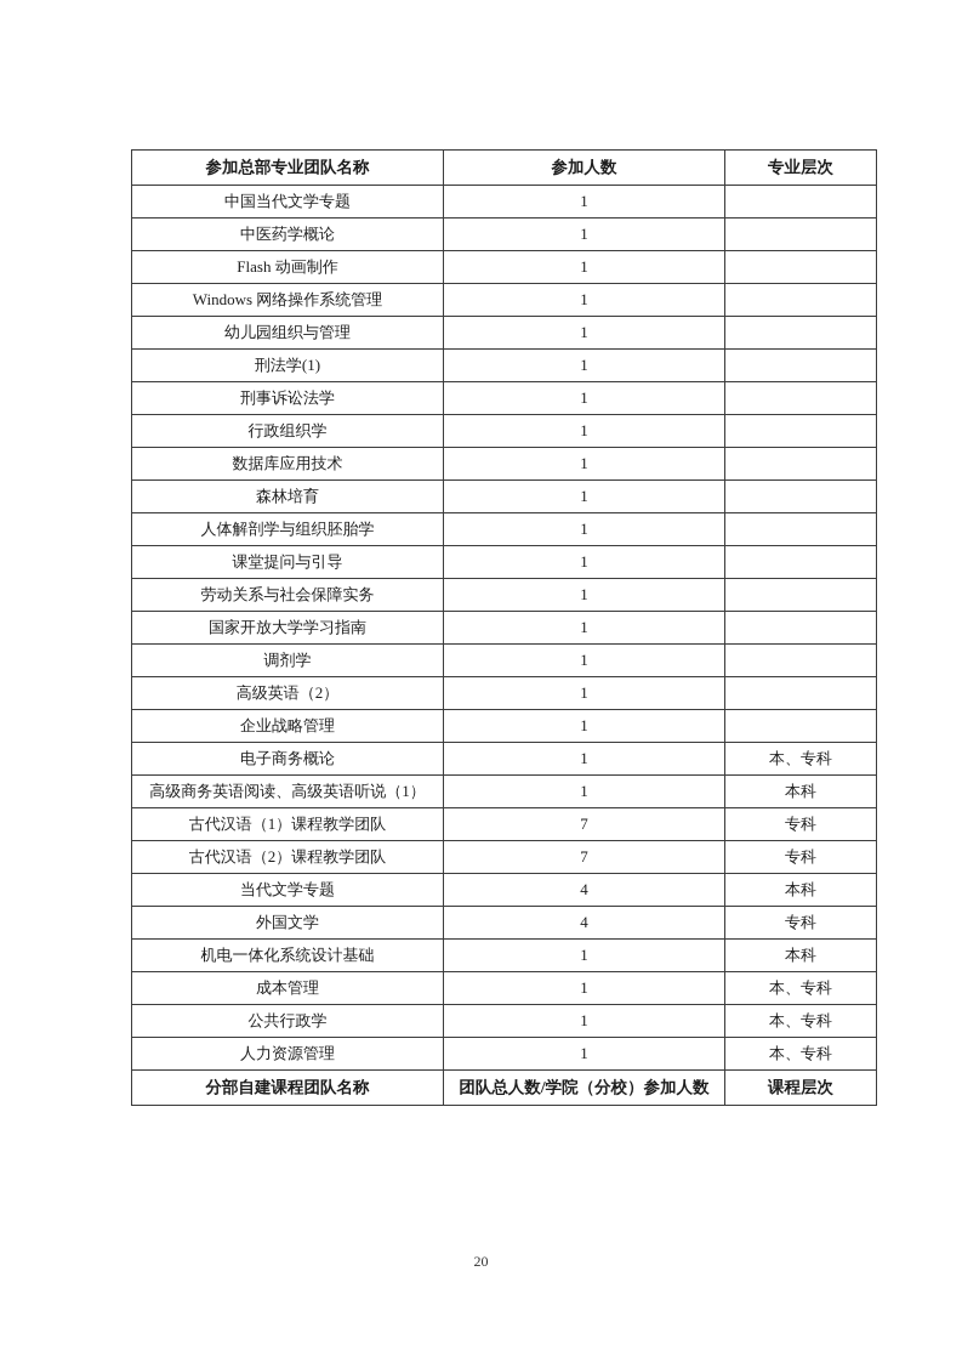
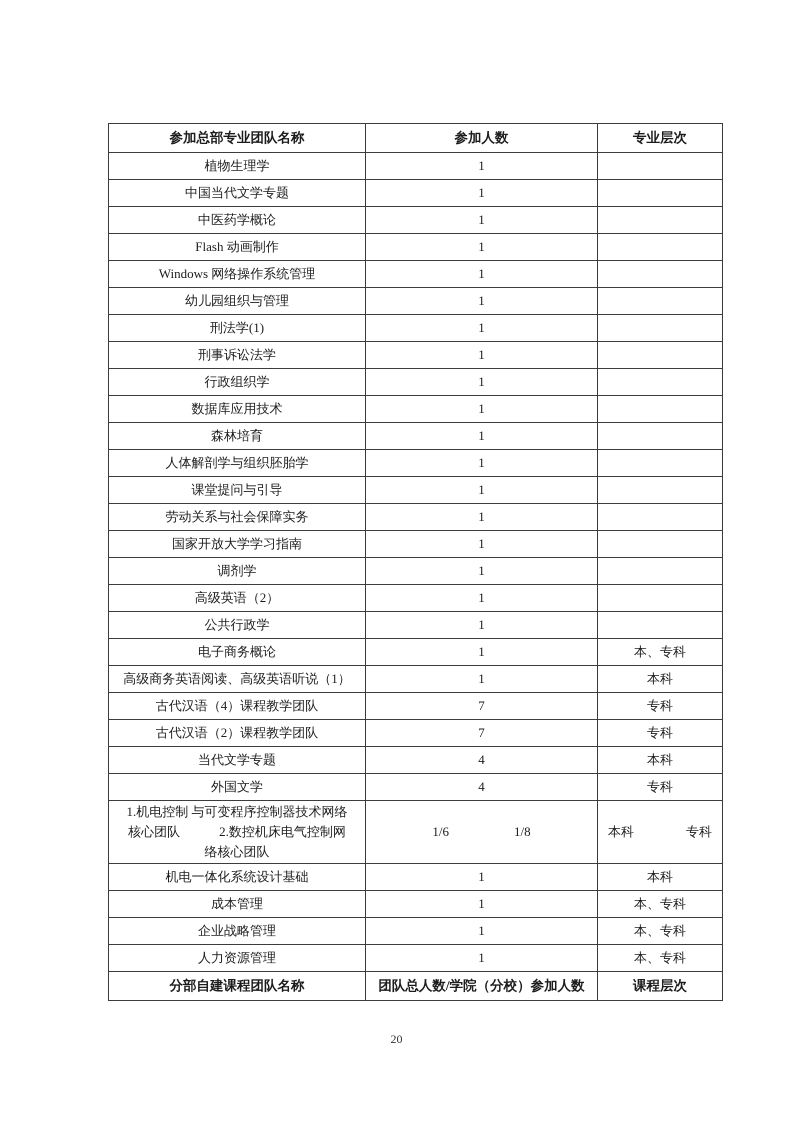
  参加总部专业团队名称	参加人数	专业层次
+ 植物生理学	1
  中国当代文学专题	1
  中医药学概论	1
  Flash 动画制作	1
  Windows 网络操作系统管理	1
  幼儿园组织与管理	1
  刑法学(1)	1
  刑事诉讼法学	1
  行政组织学	1
  数据库应用技术	1
  森林培育	1
  人体解剖学与组织胚胎学	1
  课堂提问与引导	1
  劳动关系与社会保障实务	1
  国家开放大学学习指南	1
  调剂学	1
  高级英语（2）	1
- 企业战略管理	1
+ 公共行政学	1
  电子商务概论	1	本、专科
  高级商务英语阅读、高级英语听说（1）	1	本科
- 古代汉语（1）课程教学团队	7	专科
+ 古代汉语（4）课程教学团队	7	专科
  古代汉语（2）课程教学团队	7	专科
  当代文学专题	4	本科
  外国文学	4	专科
+ 1.机电控制 与可变程序控制器技术网络 核心团队 2.数控机床电气控制网 络核心团队	1/6 1/8	本科 专科
  机电一体化系统设计基础	1	本科
  成本管理	1	本、专科
- 公共行政学	1	本、专科
+ 企业战略管理	1	本、专科
  人力资源管理	1	本、专科
  分部自建课程团队名称	团队总人数/学院（分校）参加人数	课程层次
  20
